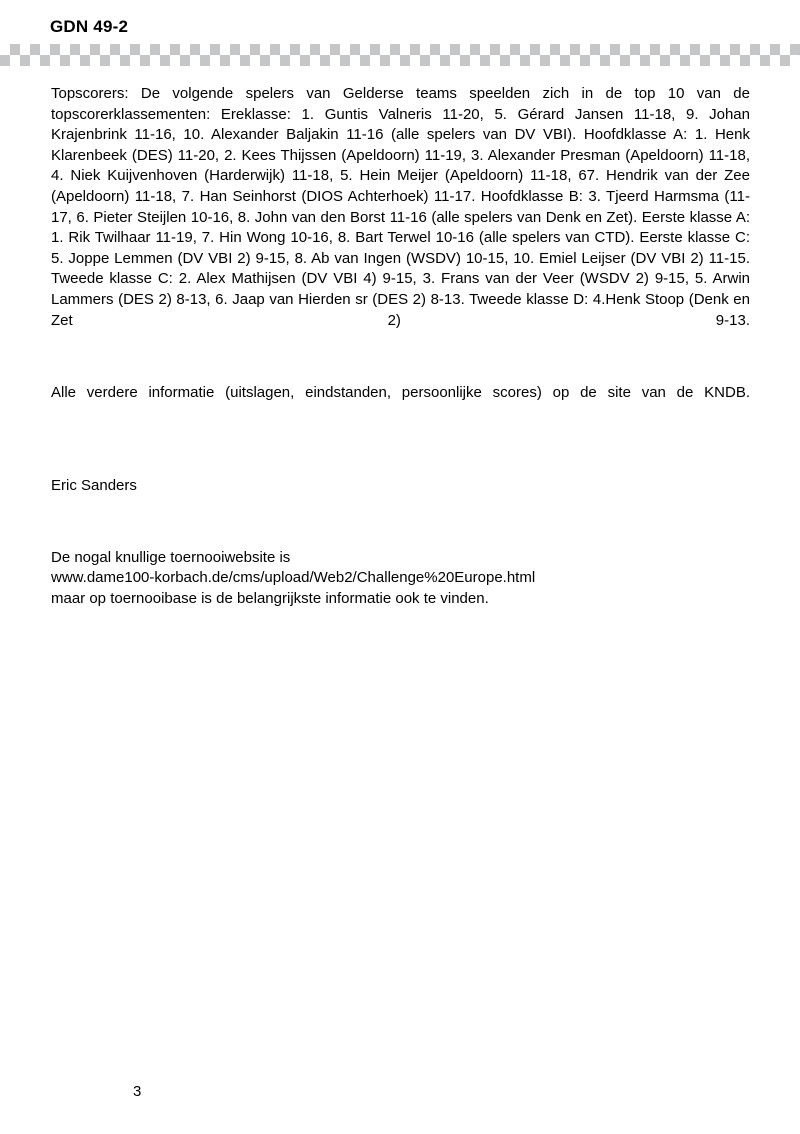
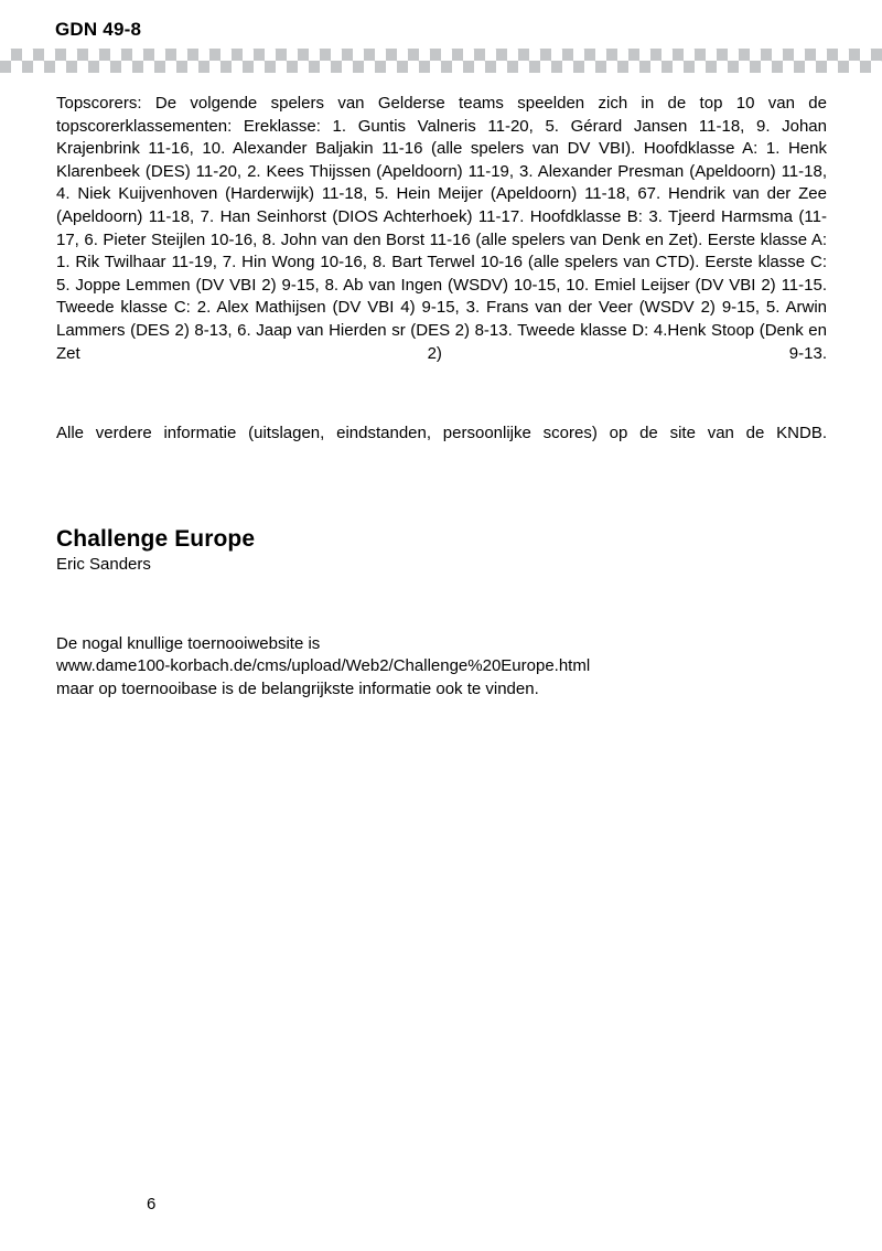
- GDN 49-2
+ GDN 49-8
  Topscorers: De volgende spelers van Gelderse teams speelden zich in de top 10 van de topscorerklassementen: Ereklasse: 1. Guntis Valneris 11-20, 5. Gérard Jansen 11-18, 9. Johan Krajenbrink 11-16, 10. Alexander Baljakin 11-16 (alle spelers van DV VBI). Hoofdklasse A: 1. Henk Klarenbeek (DES) 11-20, 2. Kees Thijssen (Apeldoorn) 11-19, 3. Alexander Presman (Apeldoorn) 11-18, 4. Niek Kuijvenhoven (Harderwijk) 11-18, 5. Hein Meijer (Apeldoorn) 11-18, 67. Hendrik van der Zee (Apeldoorn) 11-18, 7. Han Seinhorst (DIOS Achterhoek) 11-17. Hoofdklasse B: 3. Tjeerd Harmsma (11-17, 6. Pieter Steijlen 10-16, 8. John van den Borst 11-16 (alle spelers van Denk en Zet). Eerste klasse A: 1. Rik Twilhaar 11-19, 7. Hin Wong 10-16, 8. Bart Terwel 10-16 (alle spelers van CTD). Eerste klasse C: 5. Joppe Lemmen (DV VBI 2) 9-15, 8. Ab van Ingen (WSDV) 10-15, 10. Emiel Leijser (DV VBI 2) 11-15. Tweede klasse C: 2. Alex Mathijsen (DV VBI 4) 9-15, 3. Frans van der Veer (WSDV 2) 9-15, 5. Arwin Lammers (DES 2) 8-13, 6. Jaap van Hierden sr (DES 2) 8-13. Tweede klasse D: 4.Henk Stoop (Denk en Zet 2) 9-13.
  Alle verdere informatie (uitslagen, eindstanden, persoonlijke scores) op de site van de KNDB.
+ Challenge Europe
  Eric Sanders
  De nogal knullige toernooiwebsite is
  www.dame100-korbach.de/cms/upload/Web2/Challenge%20Europe.html
  maar op toernooibase is de belangrijkste informatie ook te vinden.
- 3
+ 6
